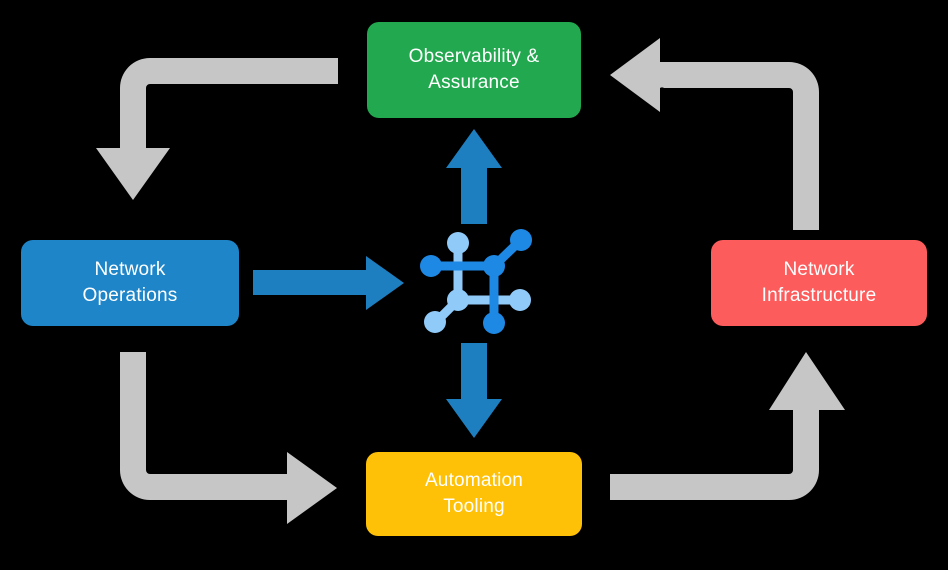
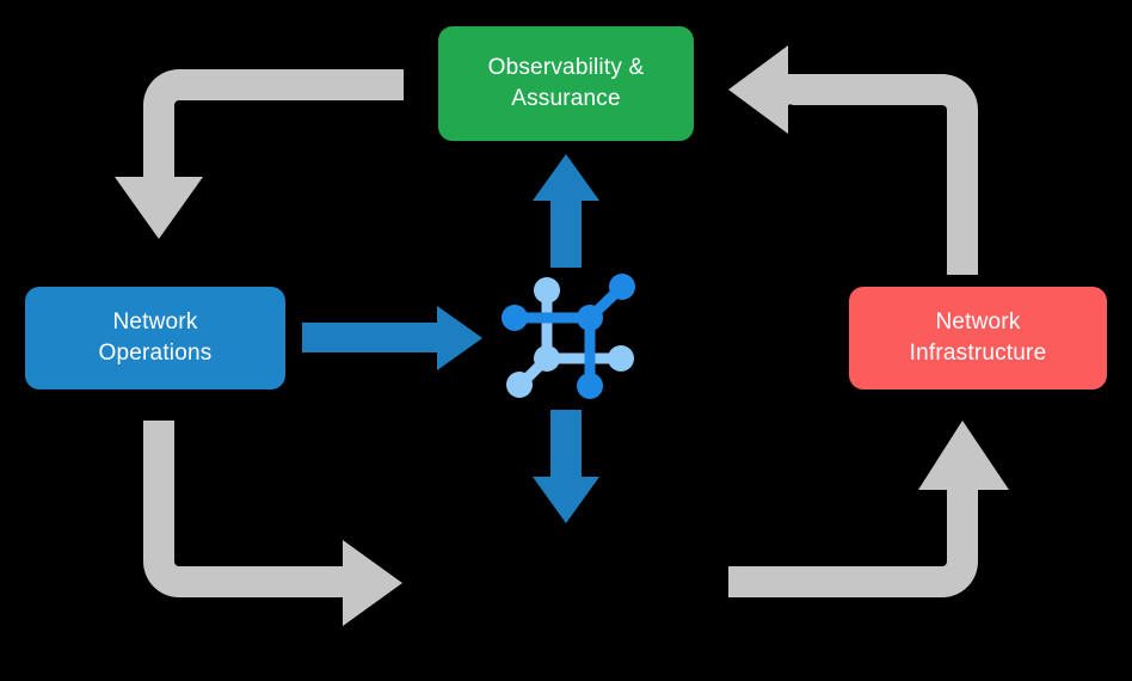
  Observability &
  Assurance
  Network
  Operations
  Network
  Infrastructure
- Automation
- Tooling
